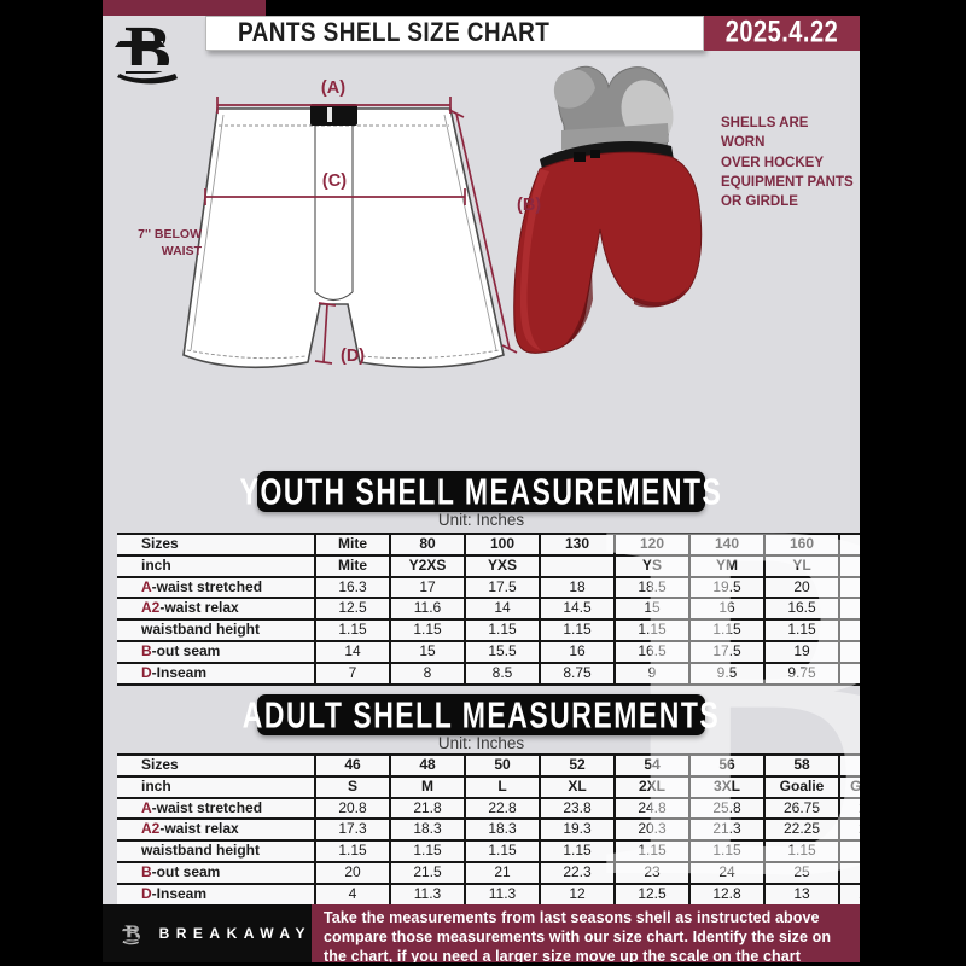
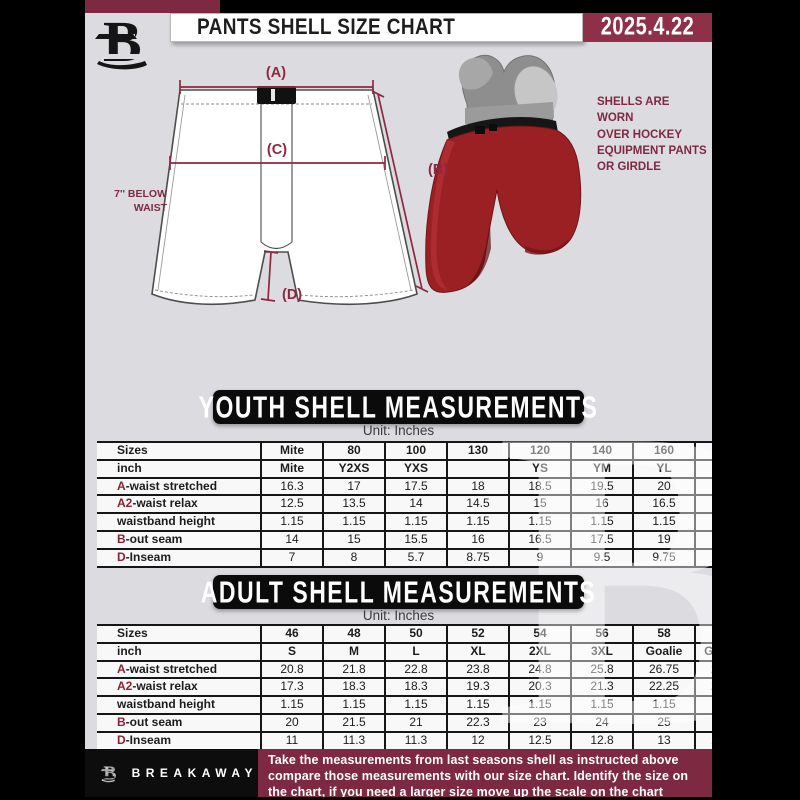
  B
  PANTS SHELL SIZE CHART
  2025.4.22
  (A)
  (B)
  (C)
  (D)
  7'' BELOW
  WAIST
  SHELLS ARE WORN
  OVER HOCKEY
  EQUIPMENT PANTS
  OR GIRDLE
  B
  YOUTH SHELL MEASUREMENTS
  Unit: Inches
  Sizes	Mite	80	100	130	120	140	160
  inch	Mite	Y2XS	YXS		YS	YM	YL
  A-waist stretched	16.3	17	17.5	18	18.5	19.5	20
- A2-waist relax	12.5	11.6	14	14.5	15	16	16.5
+ A2-waist relax	12.5	13.5	14	14.5	15	16	16.5
  waistband height	1.15	1.15	1.15	1.15	1.15	1.15	1.15
  B-out seam	14	15	15.5	16	16.5	17.5	19
- D-Inseam	7	8	8.5	8.75	9	9.5	9.75
+ D-Inseam	7	8	5.7	8.75	9	9.5	9.75
  ADULT SHELL MEASUREMENTS
  Unit: Inches
  Sizes	46	48	50	52	54	56	58
  inch	S	M	L	XL	2XL	3XL	Goalie	G
  A-waist stretched	20.8	21.8	22.8	23.8	24.8	25.8	26.75
  A2-waist relax	17.3	18.3	18.3	19.3	20.3	21.3	22.25
  waistband height	1.15	1.15	1.15	1.15	1.15	1.15	1.15
  B-out seam	20	21.5	21	22.3	23	24	25
- D-Inseam	4	11.3	11.3	12	12.5	12.8	13
+ D-Inseam	11	11.3	11.3	12	12.5	12.8	13
  B
  BREAKAWAY
  Take the measurements from last seasons shell as instructed above compare those measurements with our size chart. Identify the size on the chart, if you need a larger size move up the scale on the chart
